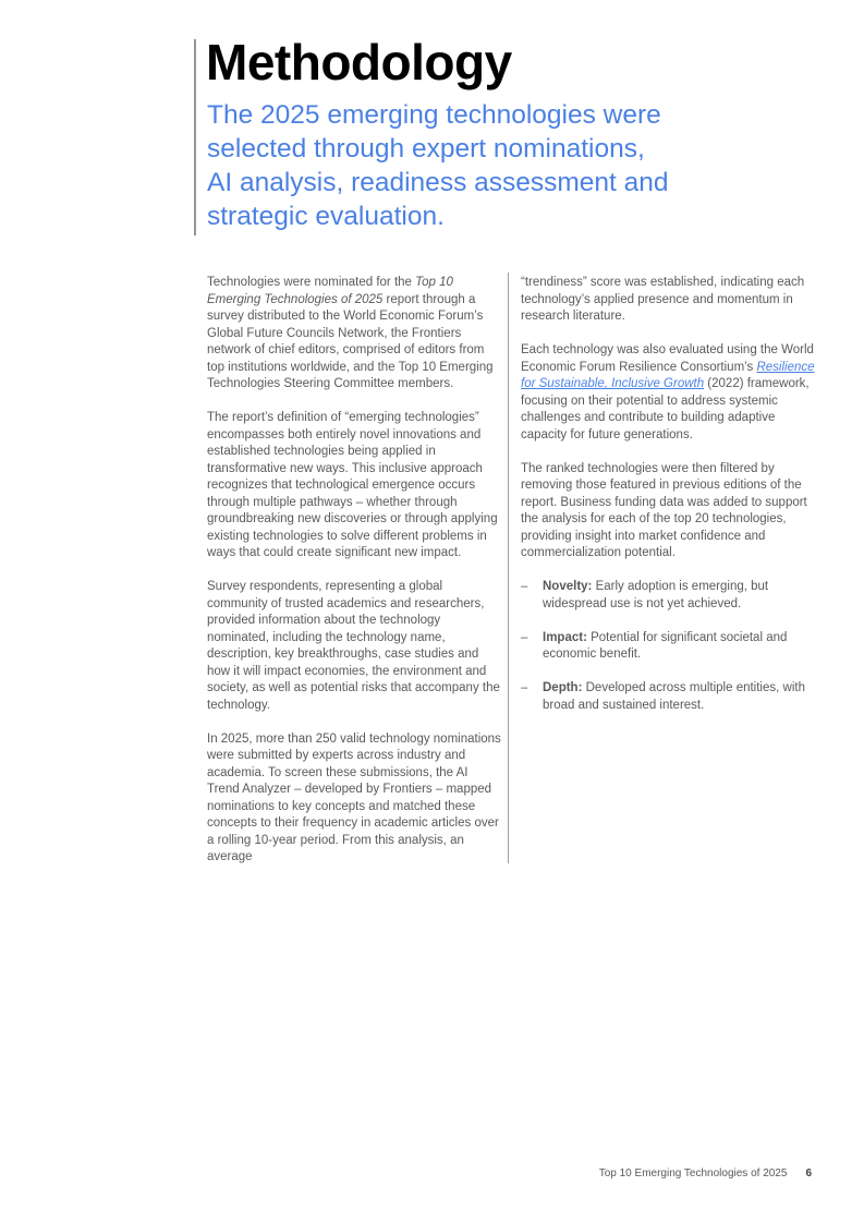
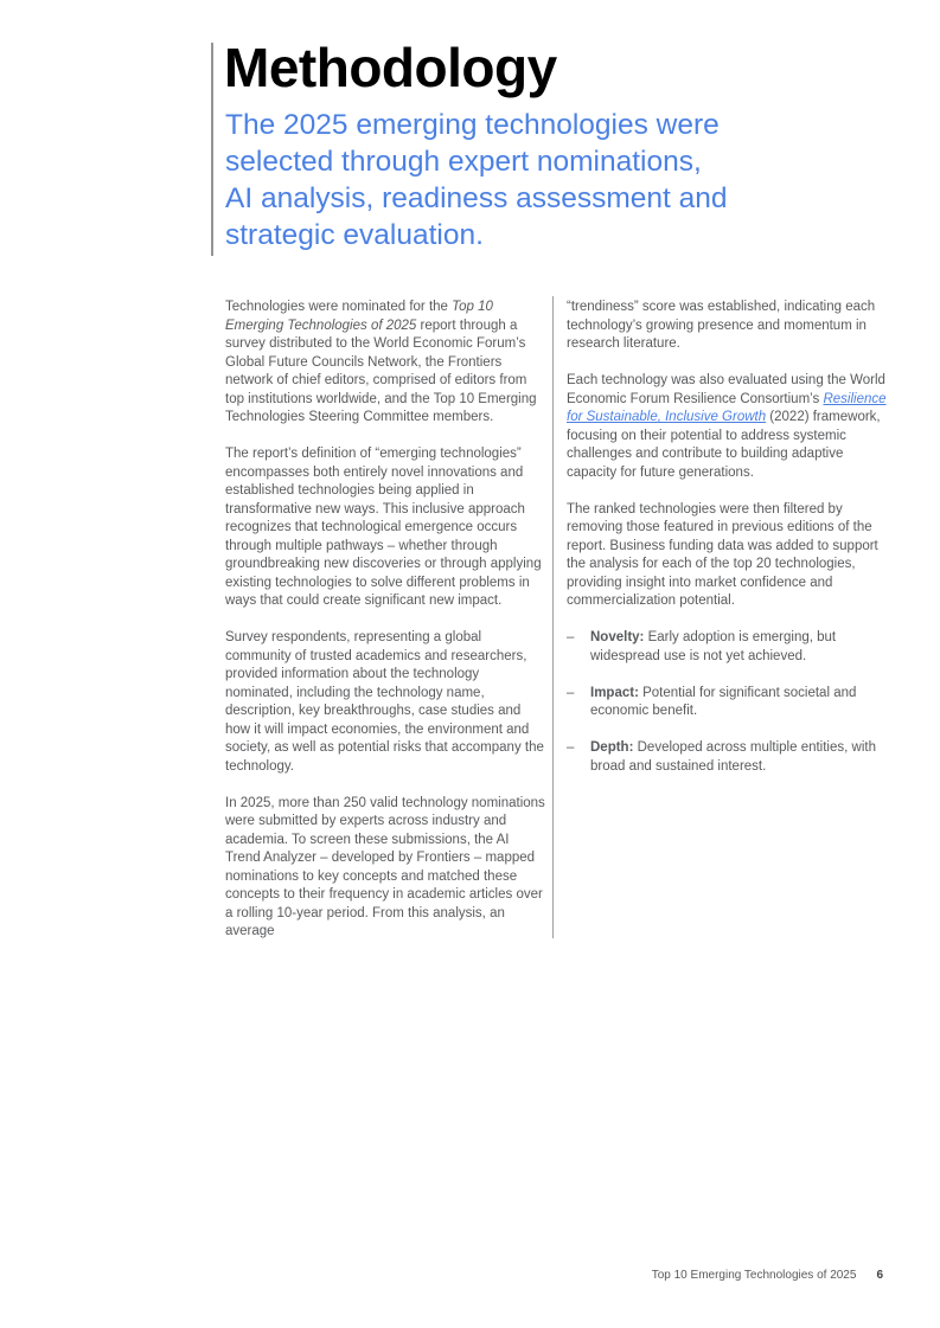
  Methodology
  The 2025 emerging technologies were
  selected through expert nominations,
  AI analysis, readiness assessment and
  strategic evaluation.
  Technologies were nominated for the Top 10 Emerging Technologies of 2025 report through a survey distributed to the World Economic Forum’s Global Future Councils Network, the Frontiers network of chief editors, comprised of editors from top institutions worldwide, and the Top 10 Emerging Technologies Steering Committee members.
  The report’s definition of “emerging technologies” encompasses both entirely novel innovations and established technologies being applied in transformative new ways. This inclusive approach recognizes that technological emergence occurs through multiple pathways – whether through groundbreaking new discoveries or through applying existing technologies to solve different problems in ways that could create significant new impact.
  Survey respondents, representing a global community of trusted academics and researchers, provided information about the technology nominated, including the technology name, description, key breakthroughs, case studies and how it will impact economies, the environment and society, as well as potential risks that accompany the technology.
  In 2025, more than 250 valid technology nominations were submitted by experts across industry and academia. To screen these submissions, the AI Trend Analyzer – developed by Frontiers – mapped nominations to key concepts and matched these concepts to their frequency in academic articles over a rolling 10-year period. From this analysis, an average
- “trendiness” score was established, indicating each technology’s applied presence and momentum in research literature.
+ “trendiness” score was established, indicating each technology’s growing presence and momentum in research literature.
  Each technology was also evaluated using the World Economic Forum Resilience Consortium’s Resilience for Sustainable, Inclusive Growth (2022) framework, focusing on their potential to address systemic challenges and contribute to building adaptive capacity for future generations.
  The ranked technologies were then filtered by removing those featured in previous editions of the report. Business funding data was added to support the analysis for each of the top 20 technologies, providing insight into market confidence and commercialization potential.
  –
  Novelty: Early adoption is emerging, but widespread use is not yet achieved.
  –
  Impact: Potential for significant societal and economic benefit.
  –
  Depth: Developed across multiple entities, with broad and sustained interest.
  Top 10 Emerging Technologies of 2025
  6
